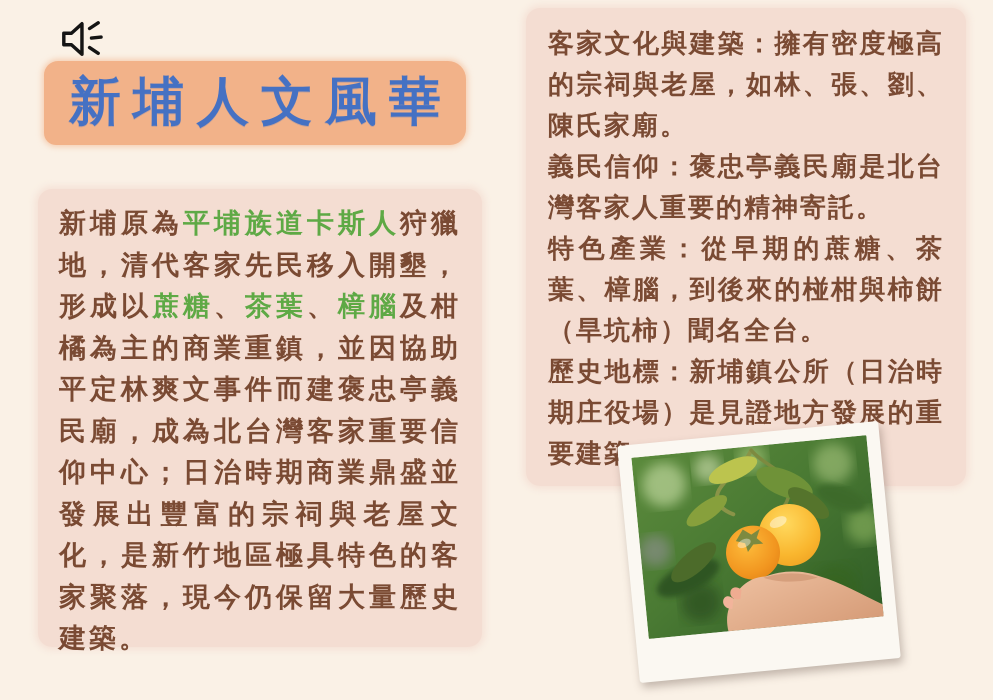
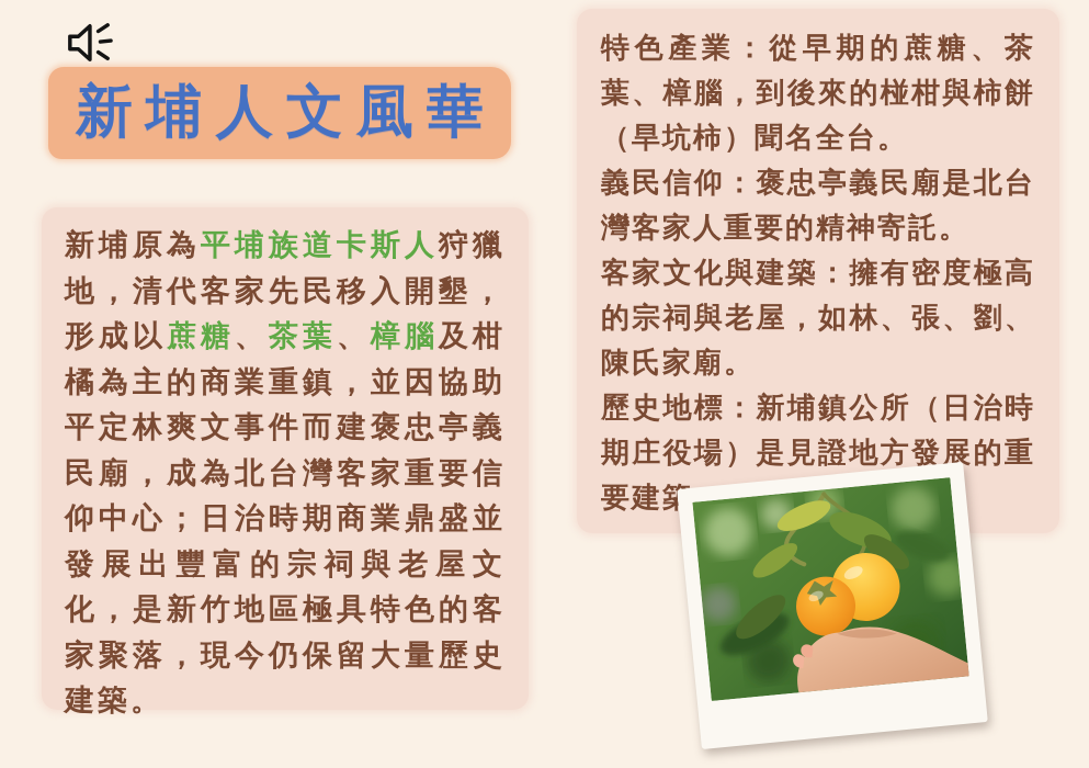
  新埔人文風華
  新埔原為平埔族道卡斯人狩獵地，清代客家先民移入開墾，形成以蔗糖、茶葉、樟腦及柑橘為主的商業重鎮，並因協助平定林爽文事件而建褒忠亭義民廟，成為北台灣客家重要信仰中心；日治時期商業鼎盛並發展出豐富的宗祠與老屋文化，是新竹地區極具特色的客家聚落，現今仍保留大量歷史建築。
- 客家文化與建築：擁有密度極高的宗祠與老屋，如林、張、劉、陳氏家廟。
+ 特色產業：從早期的蔗糖、茶葉、樟腦，到後來的椪柑與柿餅（旱坑柿）聞名全台。
  義民信仰：褒忠亭義民廟是北台灣客家人重要的精神寄託。
- 特色產業：從早期的蔗糖、茶葉、樟腦，到後來的椪柑與柿餅（旱坑柿）聞名全台。
+ 客家文化與建築：擁有密度極高的宗祠與老屋，如林、張、劉、陳氏家廟。
  歷史地標：新埔鎮公所（日治時期庄役場）是見證地方發展的重要建
